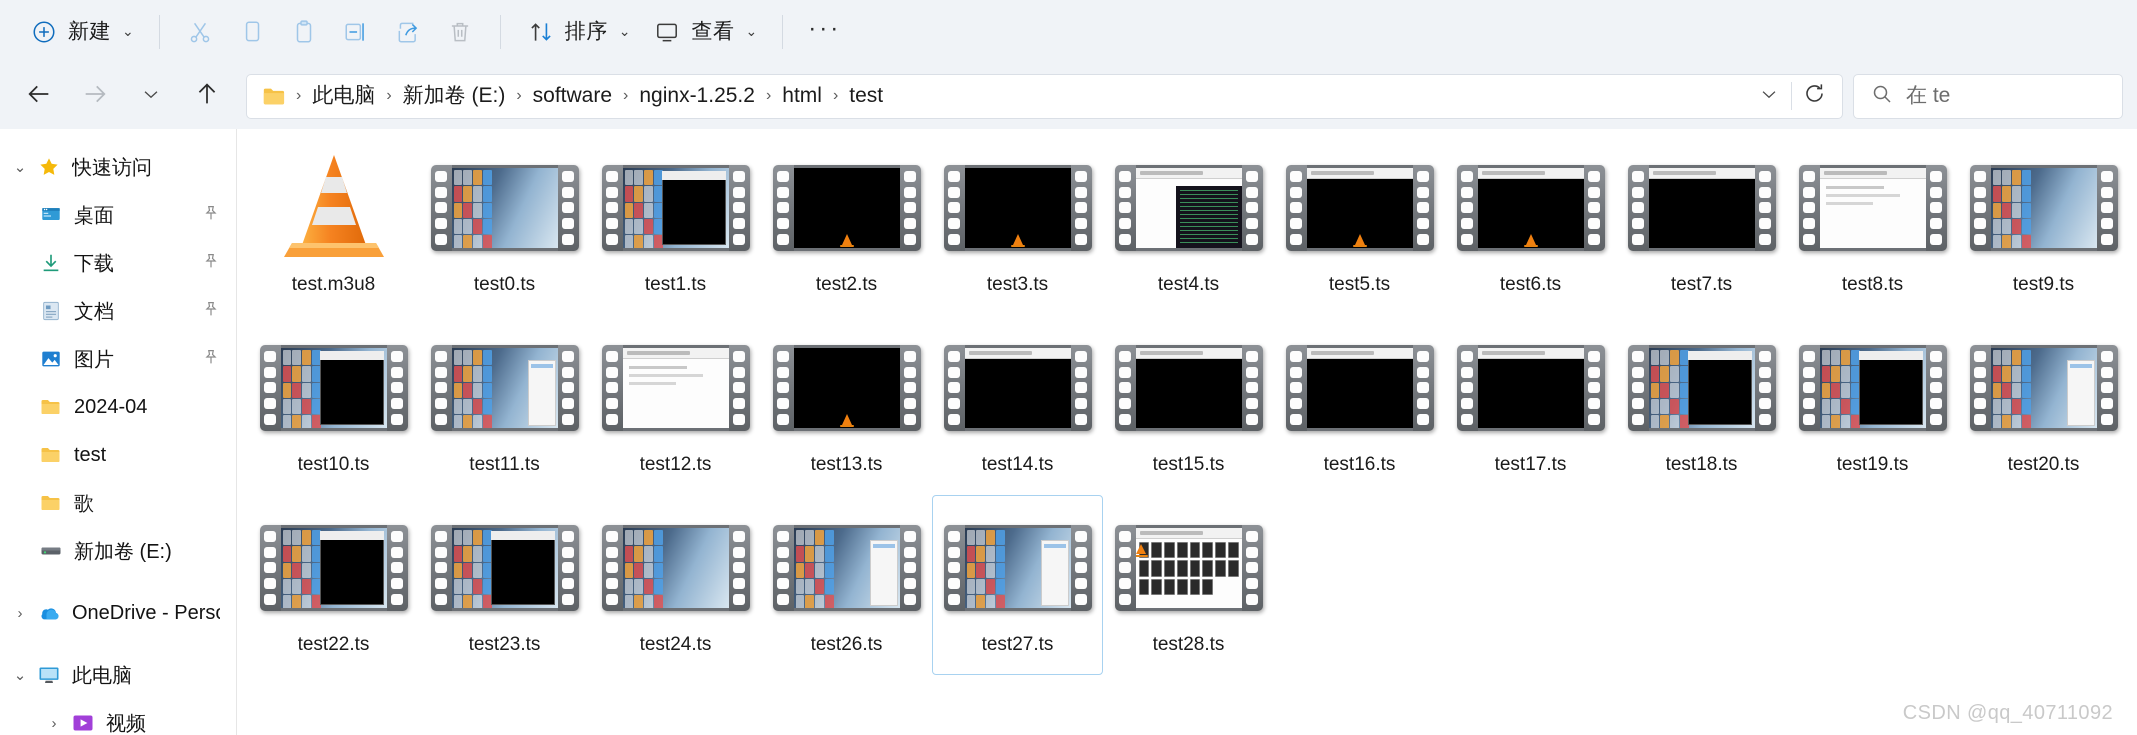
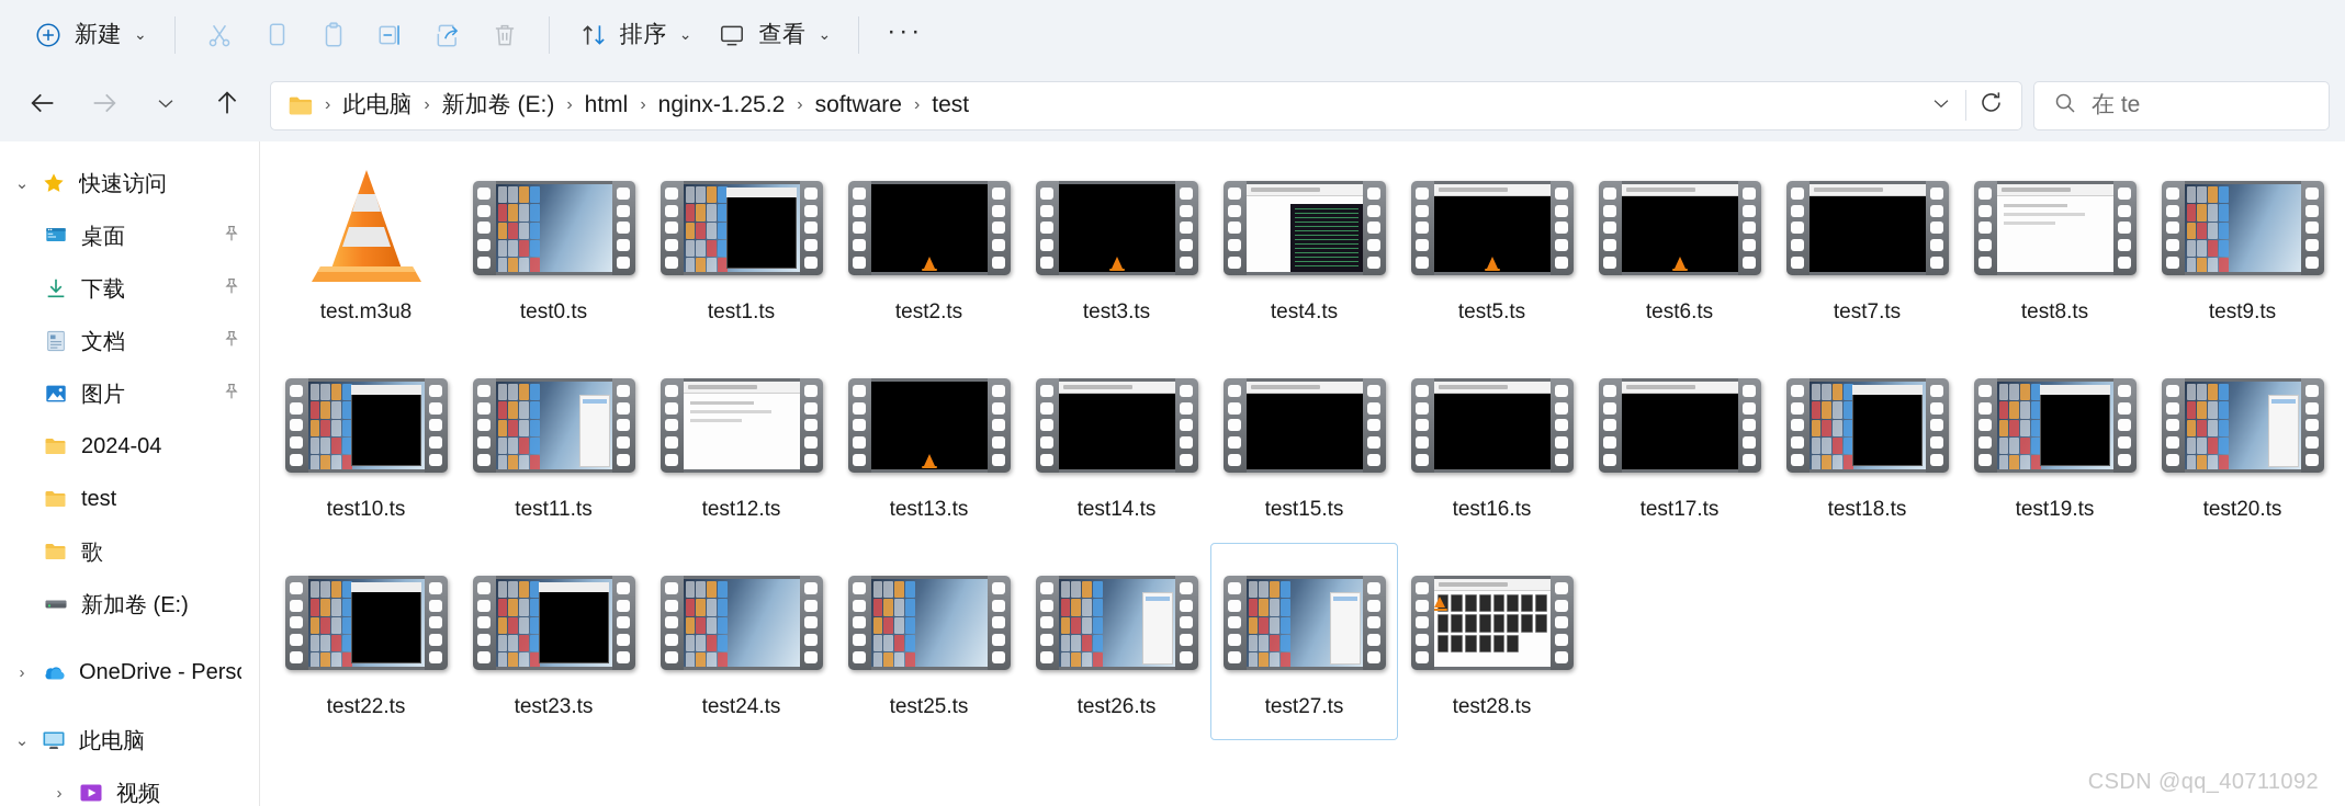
  新建
  ⌄
  排序
  ⌄
  查看
  ⌄
  ···
  ›
  此电脑
  ›
  新加卷 (E:)
  ›
- software
+ html
  ›
  nginx-1.25.2
  ›
- html
+ software
  ›
  test
  在 te
  ⌄
  快速访问
  桌面
  下载
  文档
  图片
  2024-04
  test
  歌
  新加卷 (E:)
  ›
  OneDrive - Pers
  ⌄
  此电脑
  ›
  视频
  test.m3u8
  test0.ts
  test1.ts
  test2.ts
  test3.ts
  test4.ts
  test5.ts
  test6.ts
  test7.ts
  test8.ts
  test9.ts
  test10.ts
  test11.ts
  test12.ts
  test13.ts
  test14.ts
  test15.ts
  test16.ts
  test17.ts
  test18.ts
  test19.ts
  test20.ts
  test22.ts
  test23.ts
  test24.ts
+ test25.ts
  test26.ts
  test27.ts
  test28.ts
  CSDN @qq_40711092
